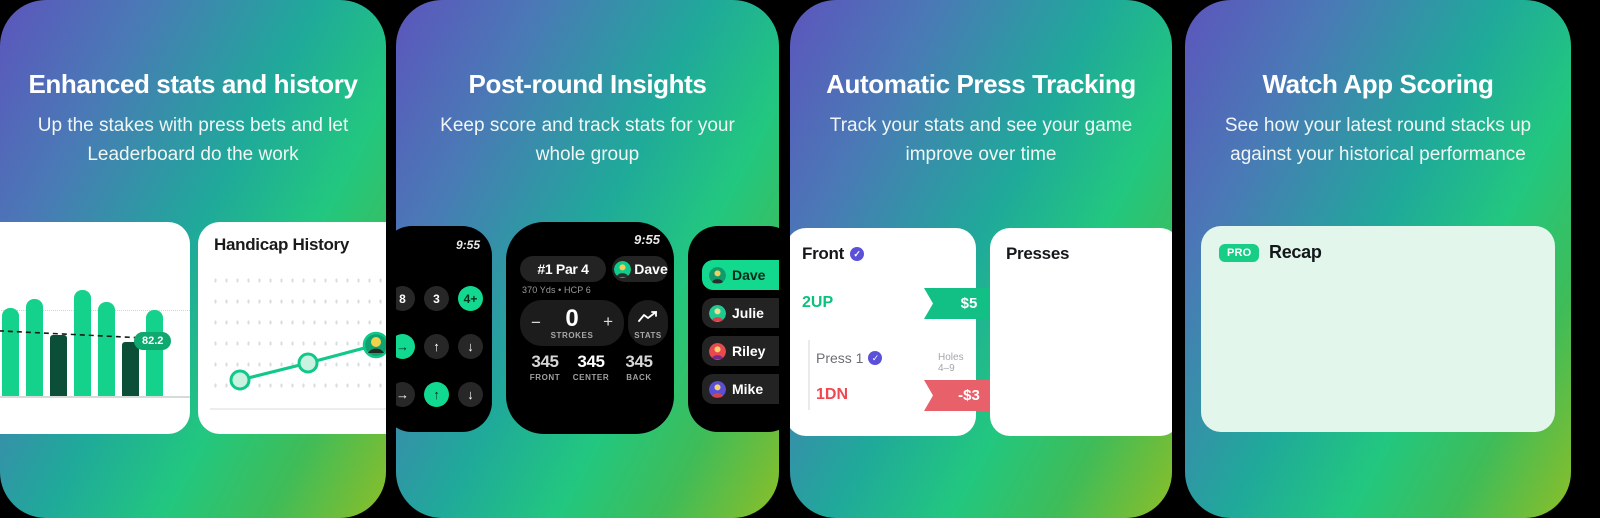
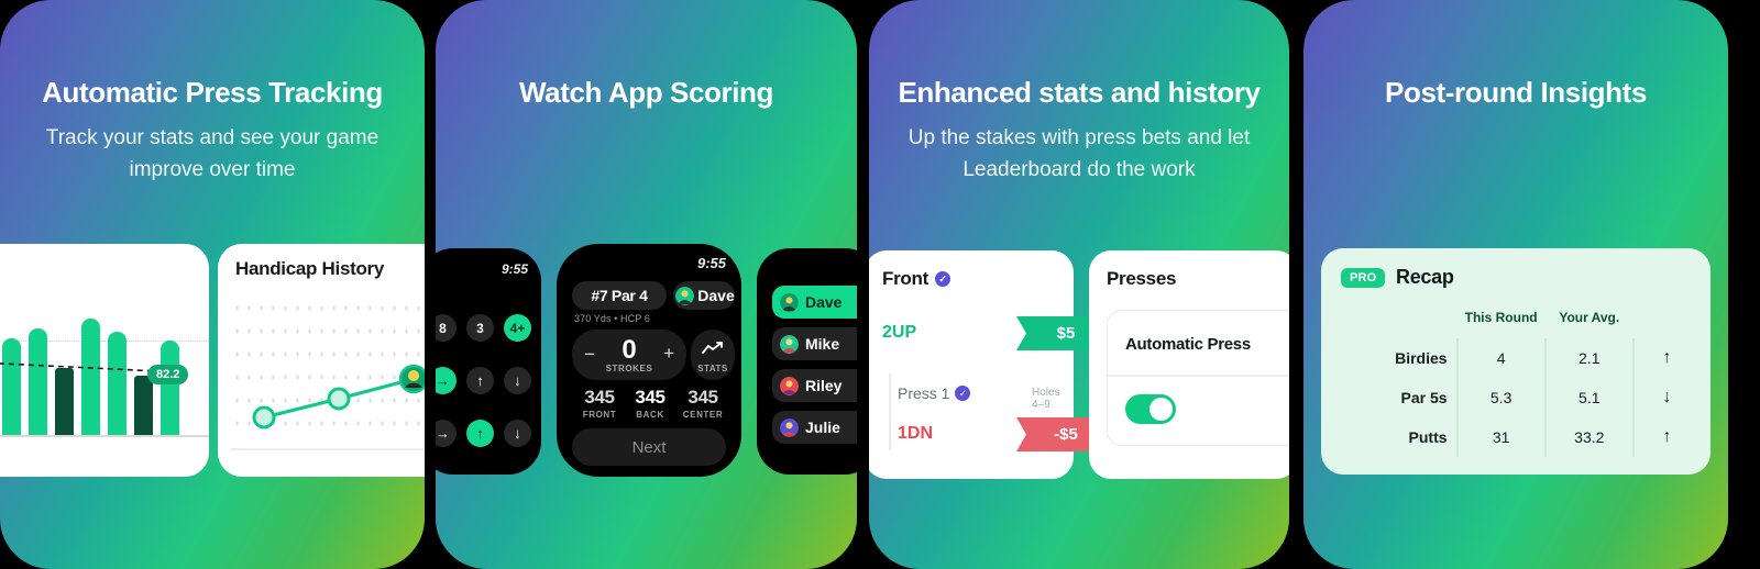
- Enhanced stats and history
+ Automatic Press Tracking
- Up the stakes with press bets and let Leaderboard do the work
+ Track your stats and see your game improve over time
  82.2
  Handicap History
- Post-round Insights
+ Watch App Scoring
- Keep score and track stats for your whole group
  9:55
  8
  3
  4+
  →
  ↑
  ↓
  →
  ↑
  ↓
  9:55
- #1 Par 4
+ #7 Par 4
  Dave
  370 Yds • HCP 6
  −
  0
  STROKES
  +
  STATS
  345
  FRONT
  345
- CENTER
+ BACK
  345
- BACK
+ CENTER
+ Next
  Dave
- Julie
+ Mike
  Riley
- Mike
+ Julie
- Automatic Press Tracking
+ Enhanced stats and history
- Track your stats and see your game improve over time
+ Up the stakes with press bets and let Leaderboard do the work
  Front
  ✓
  2UP
  $5
  Press 1
  ✓
  Holes 4–9
  1DN
- -$3
+ -$5
  Presses
+ Automatic Press
- Watch App Scoring
+ Post-round Insights
- See how your latest round stacks up against your historical performance
  PRO
  Recap
+ 	This Round	Your Avg.
+ Birdies	4	2.1	↑
+ Par 5s	5.3	5.1	↓
+ Putts	31	33.2	↑
